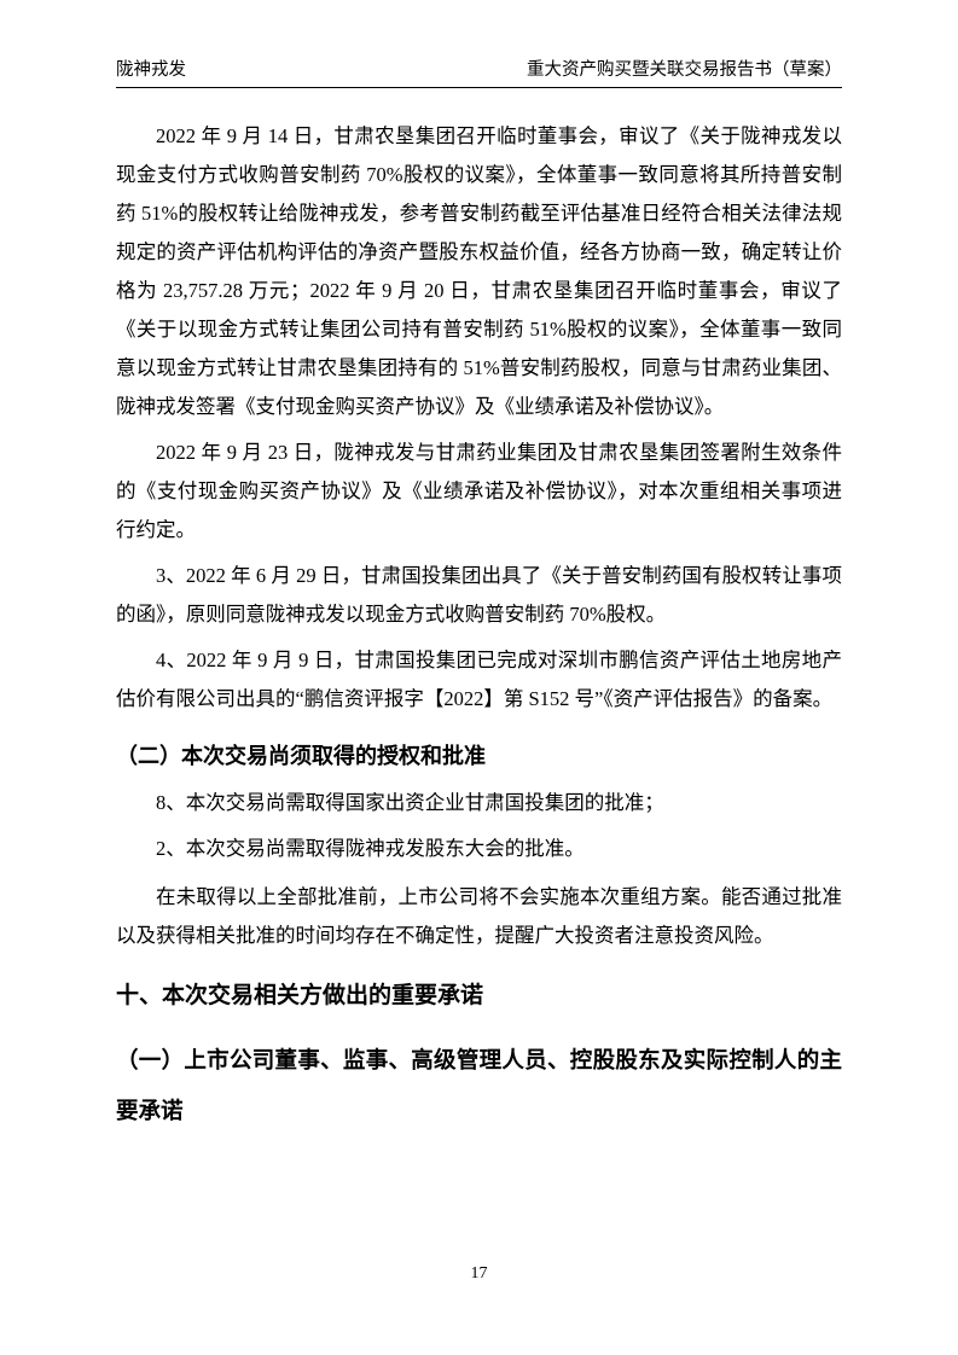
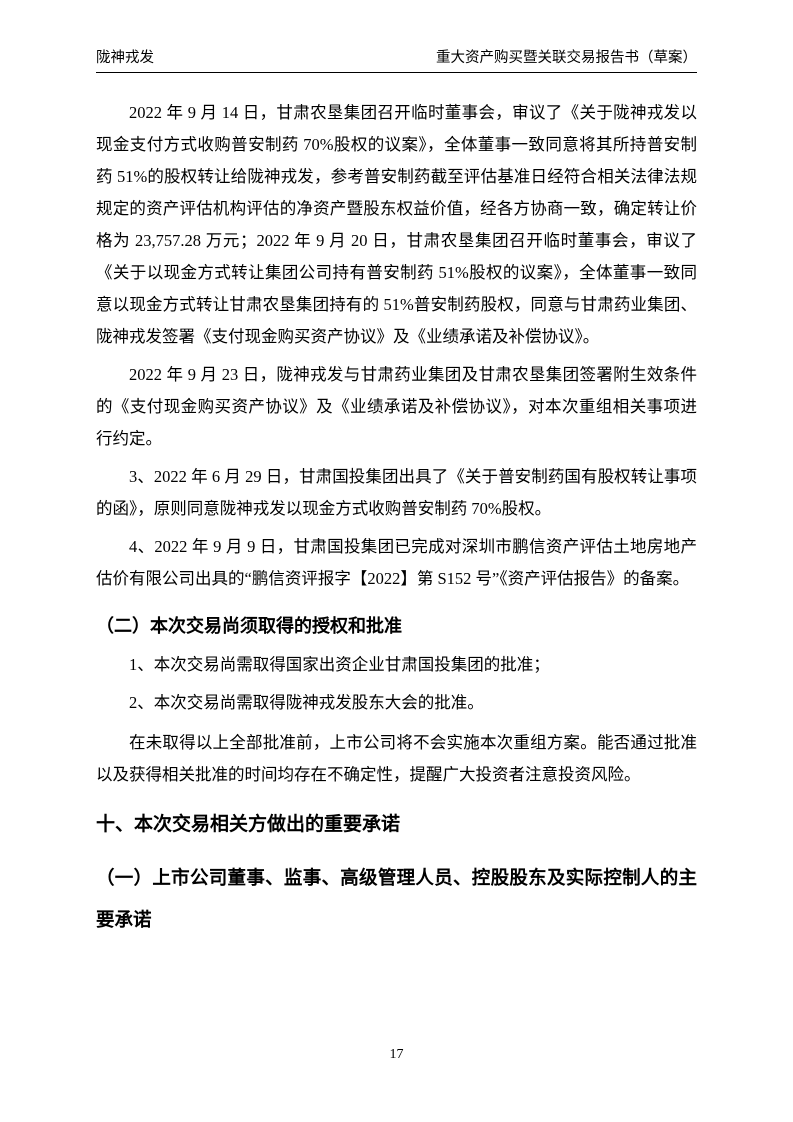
  陇神戎发
  重大资产购买暨关联交易报告书（草案）
  2022 年 9 月 14 日，甘肃农垦集团召开临时董事会，审议了《关于陇神戎发以现金支付方式收购普安制药 70%股权的议案》，全体董事一致同意将其所持普安制药 51%的股权转让给陇神戎发，参考普安制药截至评估基准日经符合相关法律法规规定的资产评估机构评估的净资产暨股东权益价值，经各方协商一致，确定转让价格为 23,757.28 万元；2022 年 9 月 20 日，甘肃农垦集团召开临时董事会，审议了《关于以现金方式转让集团公司持有普安制药 51%股权的议案》，全体董事一致同意以现金方式转让甘肃农垦集团持有的 51%普安制药股权，同意与甘肃药业集团、陇神戎发签署《支付现金购买资产协议》及《业绩承诺及补偿协议》。
  2022 年 9 月 23 日，陇神戎发与甘肃药业集团及甘肃农垦集团签署附生效条件的《支付现金购买资产协议》及《业绩承诺及补偿协议》，对本次重组相关事项进行约定。
  3、2022 年 6 月 29 日，甘肃国投集团出具了《关于普安制药国有股权转让事项的函》，原则同意陇神戎发以现金方式收购普安制药 70%股权。
  4、2022 年 9 月 9 日，甘肃国投集团已完成对深圳市鹏信资产评估土地房地产估价有限公司出具的“鹏信资评报字【2022】第 S152 号”《资产评估报告》的备案。
  （二）本次交易尚须取得的授权和批准
- 8、本次交易尚需取得国家出资企业甘肃国投集团的批准；
+ 1、本次交易尚需取得国家出资企业甘肃国投集团的批准；
  2、本次交易尚需取得陇神戎发股东大会的批准。
  在未取得以上全部批准前，上市公司将不会实施本次重组方案。能否通过批准以及获得相关批准的时间均存在不确定性，提醒广大投资者注意投资风险。
  十、本次交易相关方做出的重要承诺
  （一）上市公司董事、监事、高级管理人员、控股股东及实际控制人的主要承诺
  17
